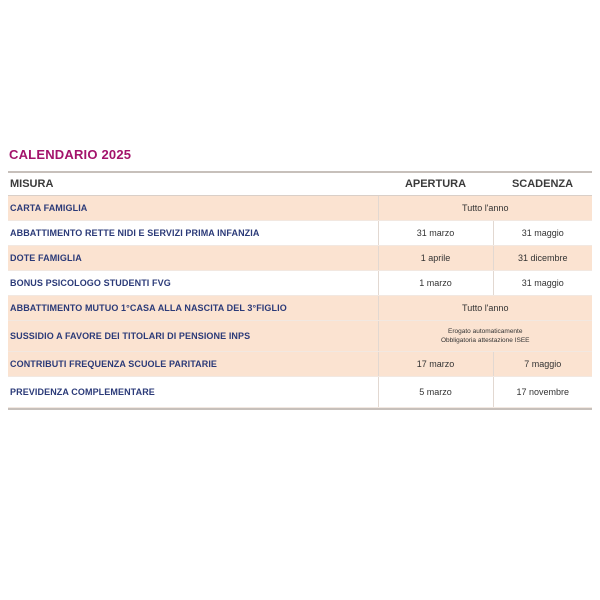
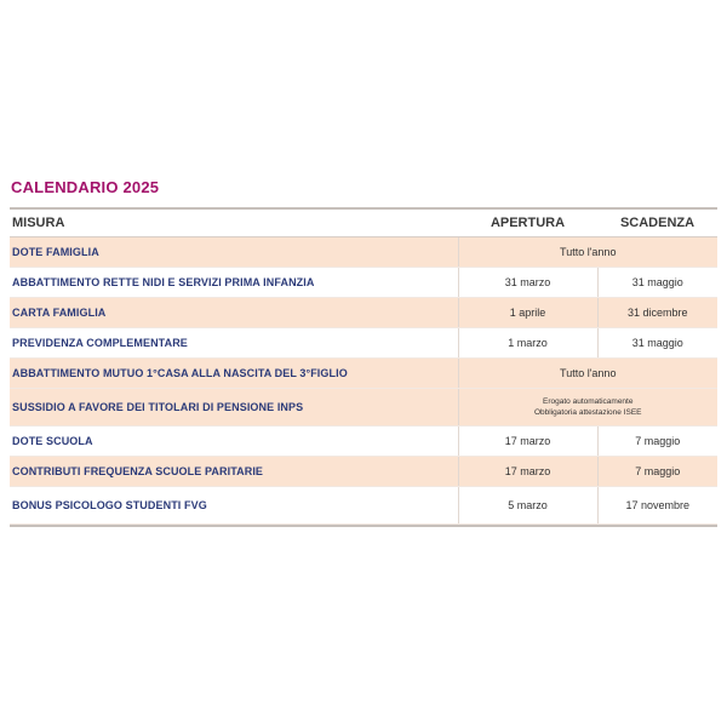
  CALENDARIO 2025
  MISURA	APERTURA	SCADENZA
- CARTA FAMIGLIA	Tutto l'anno
+ DOTE FAMIGLIA	Tutto l'anno
  ABBATTIMENTO RETTE NIDI E SERVIZI PRIMA INFANZIA	31 marzo	31 maggio
- DOTE FAMIGLIA	1 aprile	31 dicembre
+ CARTA FAMIGLIA	1 aprile	31 dicembre
- BONUS PSICOLOGO STUDENTI FVG	1 marzo	31 maggio
+ PREVIDENZA COMPLEMENTARE	1 marzo	31 maggio
  ABBATTIMENTO MUTUO 1°CASA ALLA NASCITA DEL 3°FIGLIO	Tutto l'anno
+ DOTE SCUOLA	17 marzo	7 maggio
  CONTRIBUTI FREQUENZA SCUOLE PARITARIE	17 marzo	7 maggio
- PREVIDENZA COMPLEMENTARE	5 marzo	17 novembre
+ BONUS PSICOLOGO STUDENTI FVG	5 marzo	17 novembre
